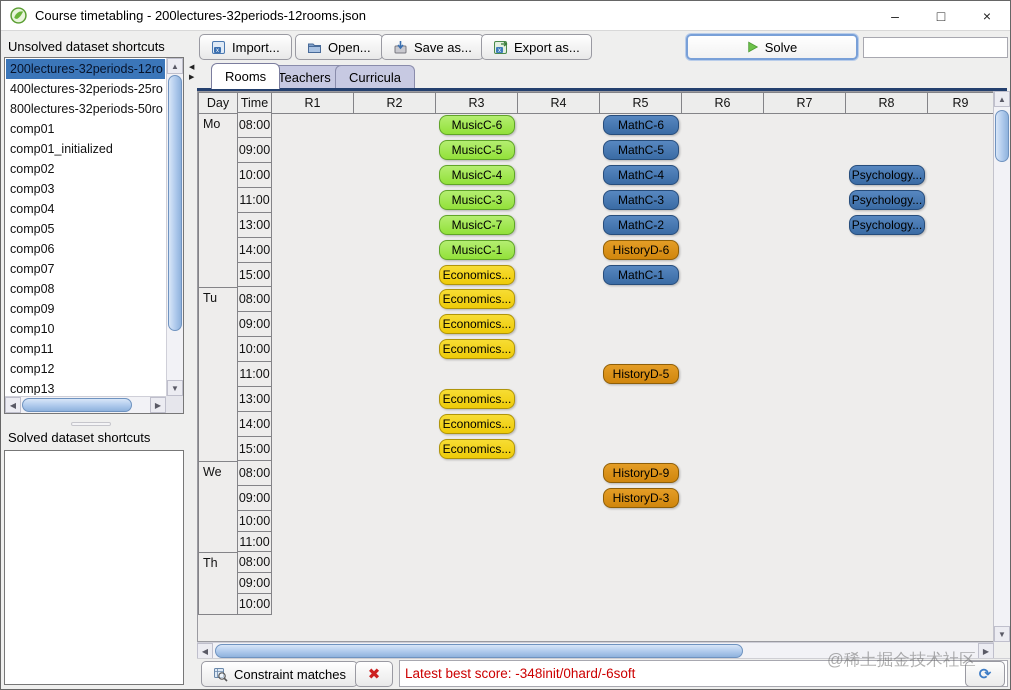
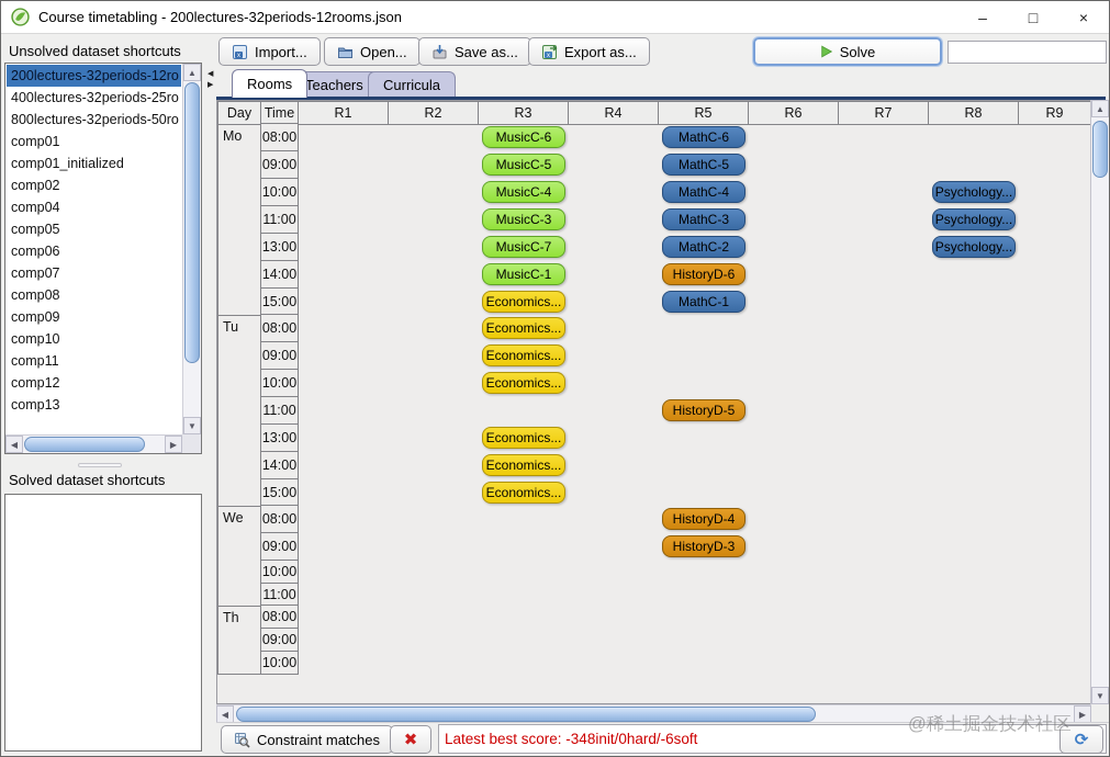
  Course timetabling - 200lectures-32periods-12rooms.json
  –
  □
  ×
  Unsolved dataset shortcuts
  200lectures-32periods-12ro
  400lectures-32periods-25ro
  800lectures-32periods-50ro
  comp01
  comp01_initialized
  comp02
- comp03
  comp04
  comp05
  comp06
  comp07
  comp08
  comp09
  comp10
  comp11
  comp12
  comp13
  ▲
  ▼
  ◀
  ▶
  Solved dataset shortcuts
  Import...
  Open...
  Save as...
  Export as...
  Solve
  Rooms
  Teachers
  Curricula
  Day
  Time
  R1
  R2
  R3
  R4
  R5
  R6
  R7
  R8
  R9
  Mo
  08:00
  MusicC-6
  MathC-6
  09:00
  MusicC-5
  MathC-5
  10:00
  MusicC-4
  MathC-4
  Psychology...
  11:00
  MusicC-3
  MathC-3
  Psychology...
  13:00
  MusicC-7
  MathC-2
  Psychology...
  14:00
  MusicC-1
  HistoryD-6
  15:00
  Economics...
  MathC-1
  Tu
  08:00
  Economics...
  09:00
  Economics...
  10:00
  Economics...
  11:00
  HistoryD-5
  13:00
  Economics...
  14:00
  Economics...
  15:00
  Economics...
  We
  08:00
- HistoryD-9
+ HistoryD-4
  09:00
  HistoryD-3
  10:00
  11:00
  Th
  08:00
  09:00
  10:00
  ▲
  ▼
  ◀
  ▶
  Constraint matches
  ✖
  Latest best score: -348init/0hard/-6soft
  ⟳
  @稀土掘金技术社区
